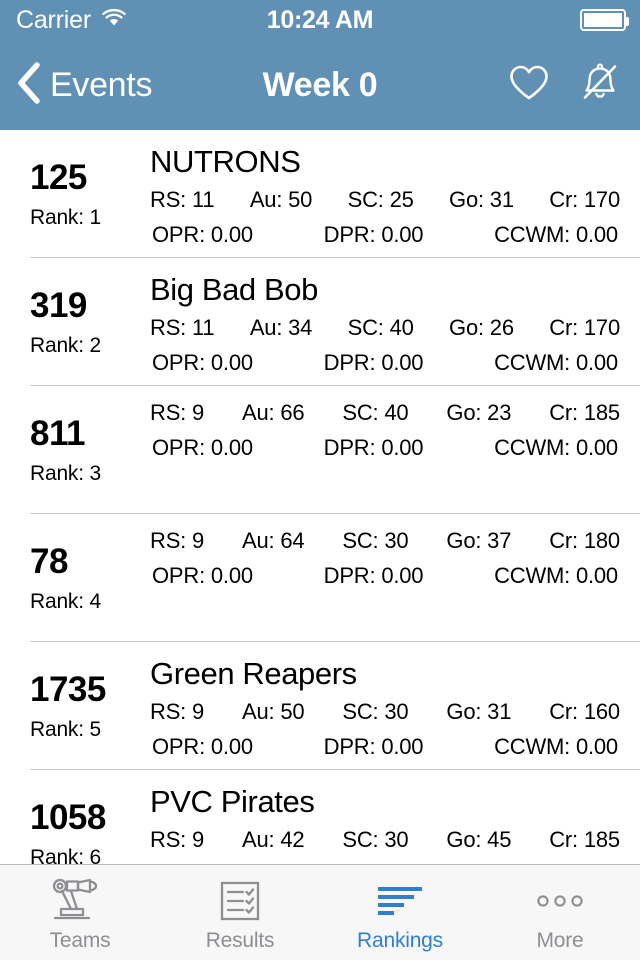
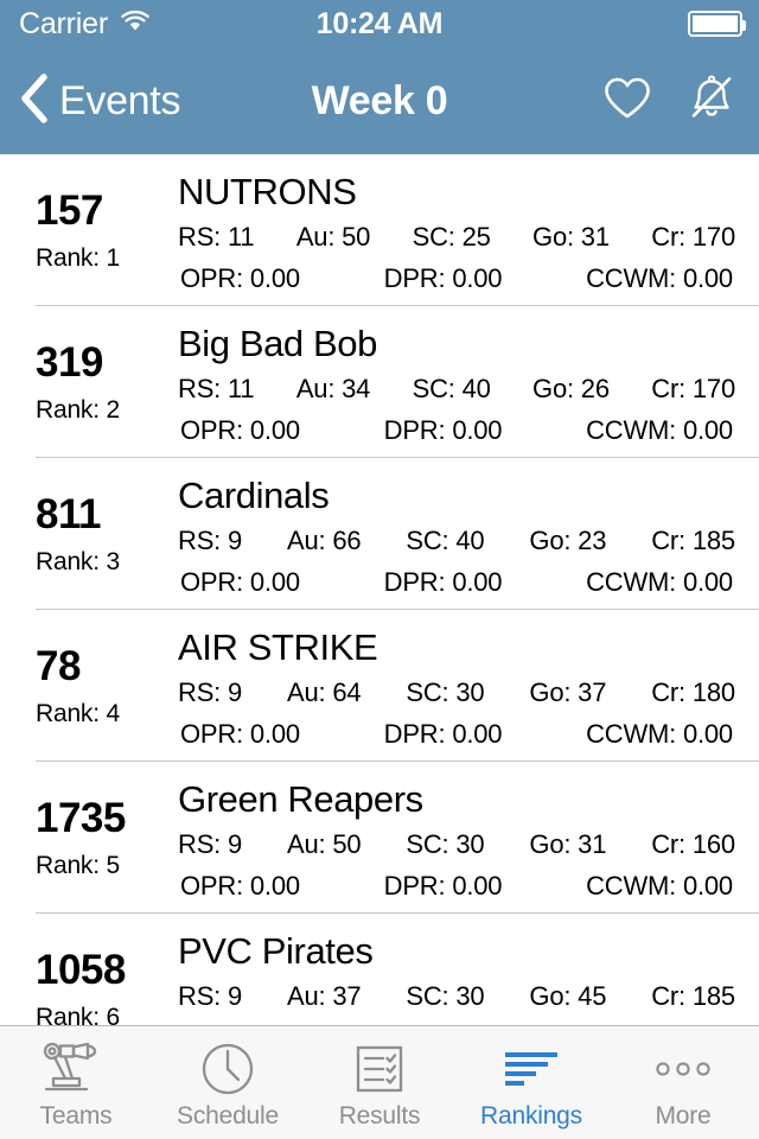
  Carrier
  10:24 AM
  Events
  Week 0
- 125
+ 157
  Rank: 1
  NUTRONS
  RS: 11
  Au: 50
  SC: 25
  Go: 31
  Cr: 170
  OPR: 0.00
  DPR: 0.00
  CCWM: 0.00
  319
  Rank: 2
  Big Bad Bob
  RS: 11
  Au: 34
  SC: 40
  Go: 26
  Cr: 170
  OPR: 0.00
  DPR: 0.00
  CCWM: 0.00
  811
  Rank: 3
+ Cardinals
  RS: 9
  Au: 66
  SC: 40
  Go: 23
  Cr: 185
  OPR: 0.00
  DPR: 0.00
  CCWM: 0.00
  78
  Rank: 4
+ AIR STRIKE
  RS: 9
  Au: 64
  SC: 30
  Go: 37
  Cr: 180
  OPR: 0.00
  DPR: 0.00
  CCWM: 0.00
  1735
  Rank: 5
  Green Reapers
  RS: 9
  Au: 50
  SC: 30
  Go: 31
  Cr: 160
  OPR: 0.00
  DPR: 0.00
  CCWM: 0.00
  1058
  Rank: 6
  PVC Pirates
  RS: 9
- Au: 42
+ Au: 37
  SC: 30
  Go: 45
  Cr: 185
  Teams
+ Schedule
  Results
  Rankings
  More
